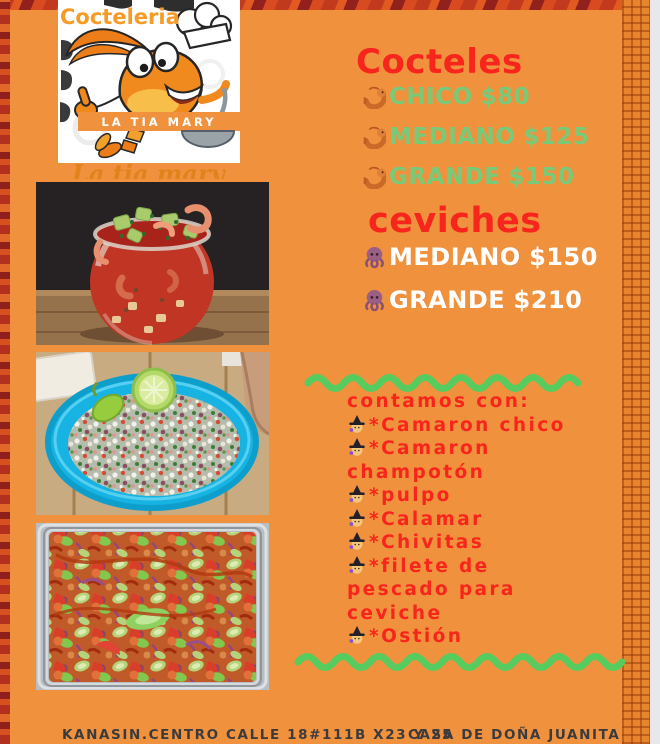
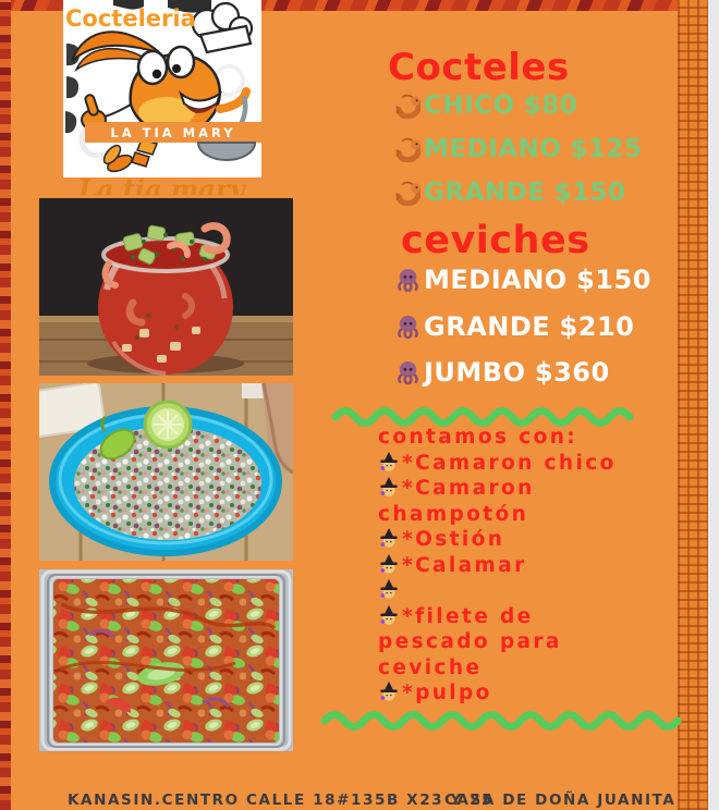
  LA TIA MARY
  Cocteleria
  La tia mary
  Cocteles
  CHICO
  $80
  MEDIANO
  $125
  GRANDE
  $150
  ceviches
  MEDIANO
  $150
  GRANDE
  $210
+ JUMBO
+ $360
  contamos con:
  *Camaron chico
  *Camaron champotón
- *pulpo
+ *Ostión
  *Calamar
- *Chivitas
  *filete de pescado para ceviche
- *Ostión
+ *pulpo
- KANASIN.CENTRO CALLE 18#111B X23 Y 25
+ KANASIN.CENTRO CALLE 18#135B X23 Y 25
  CASA DE DOÑA JUANITA
